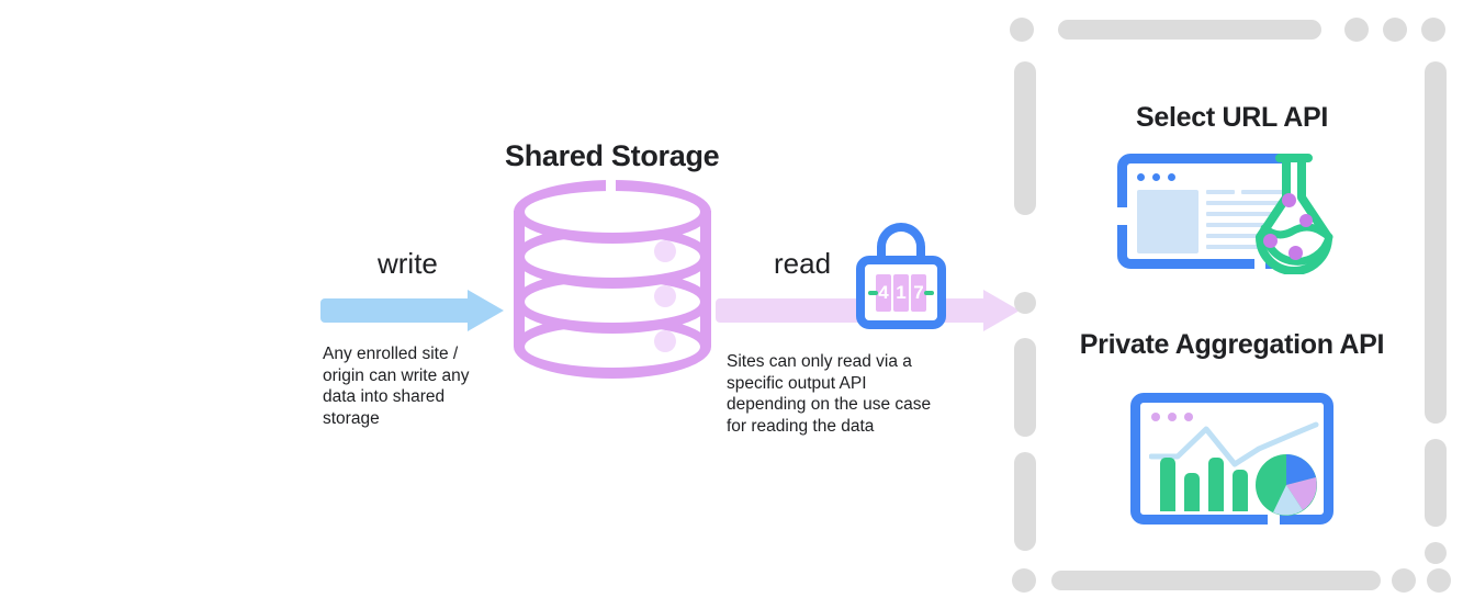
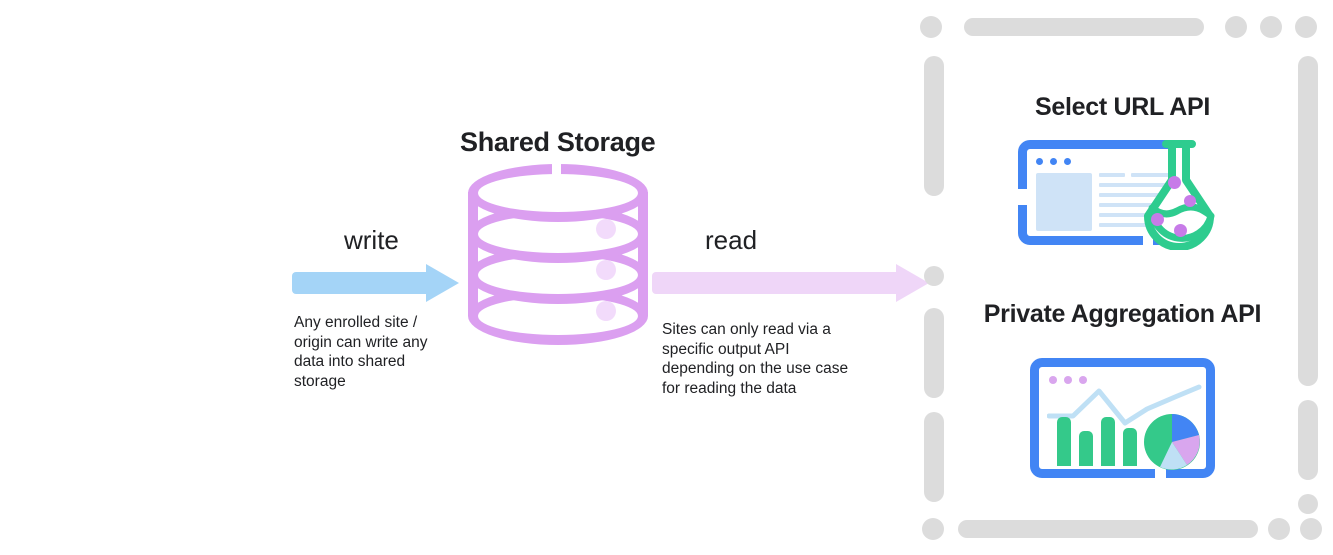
  write
  Any enrolled site /
  origin can write any
  data into shared
  storage
  Shared Storage
  read
  Sites can only read via a
  specific output API
  depending on the use case
  for reading the data
- 4
- 1
- 7
  Select URL API
  Private Aggregation API
